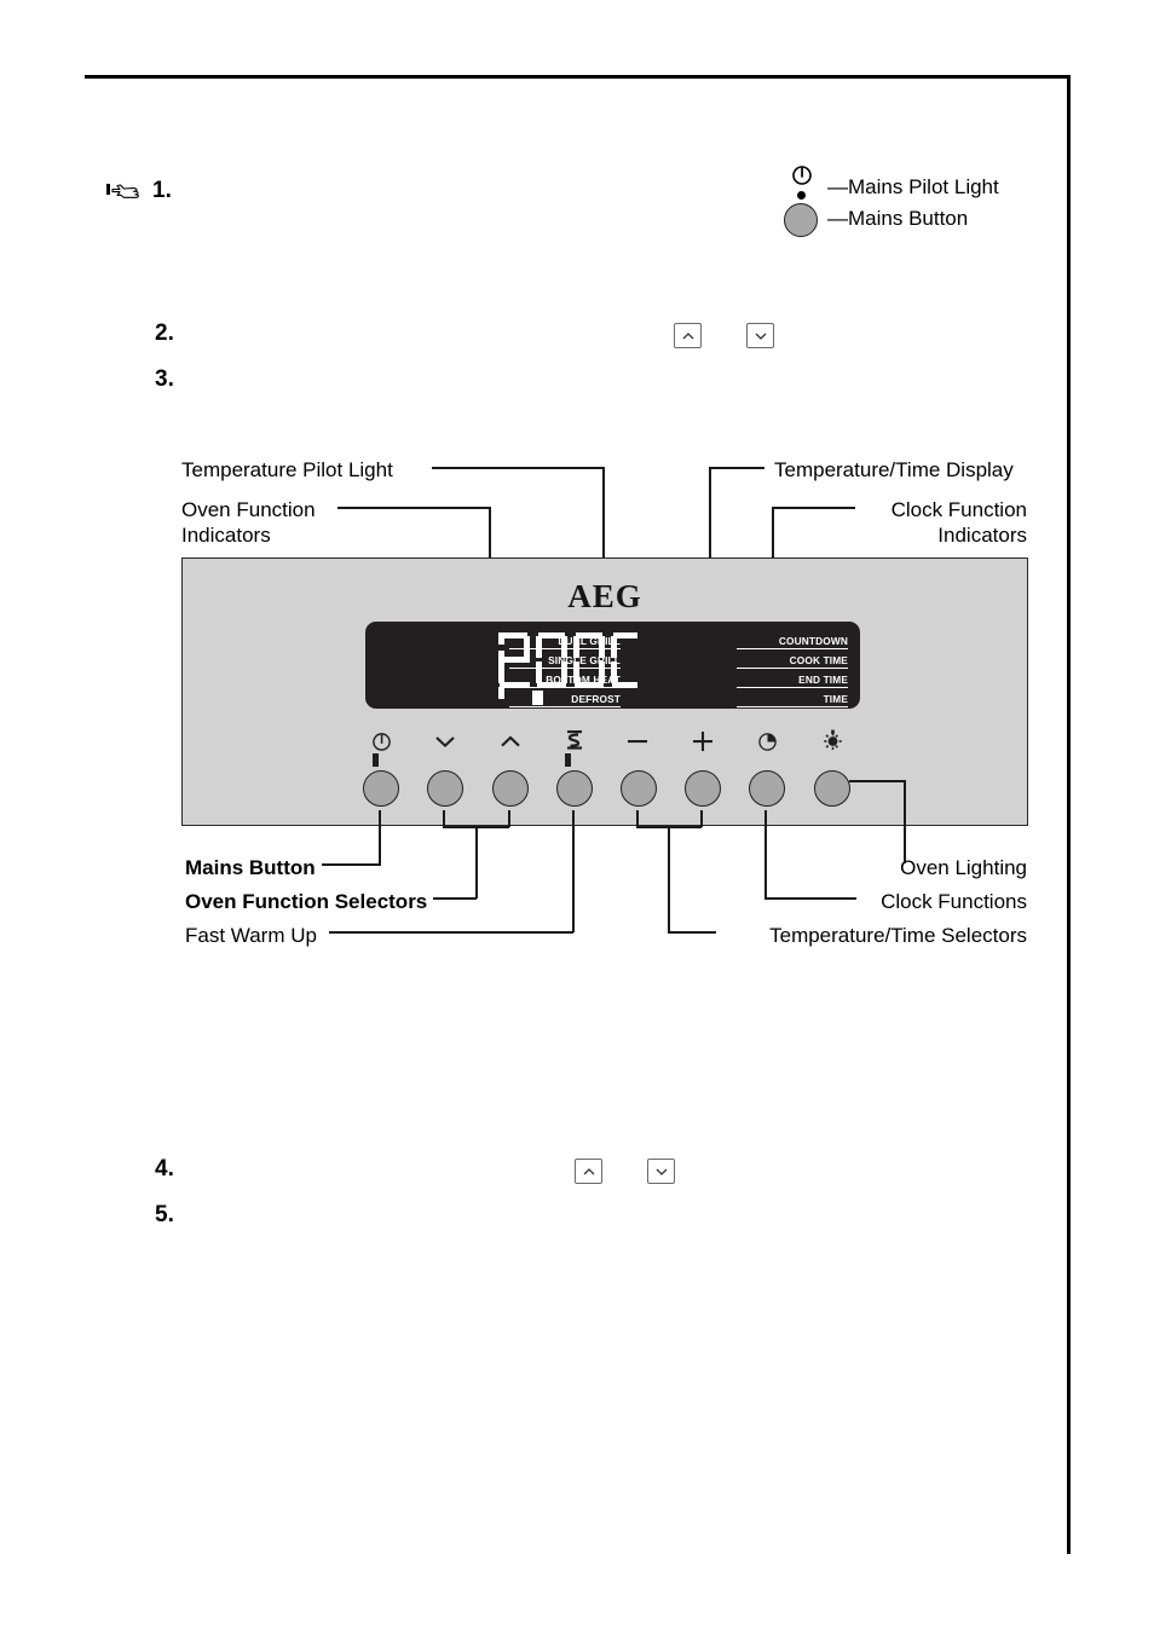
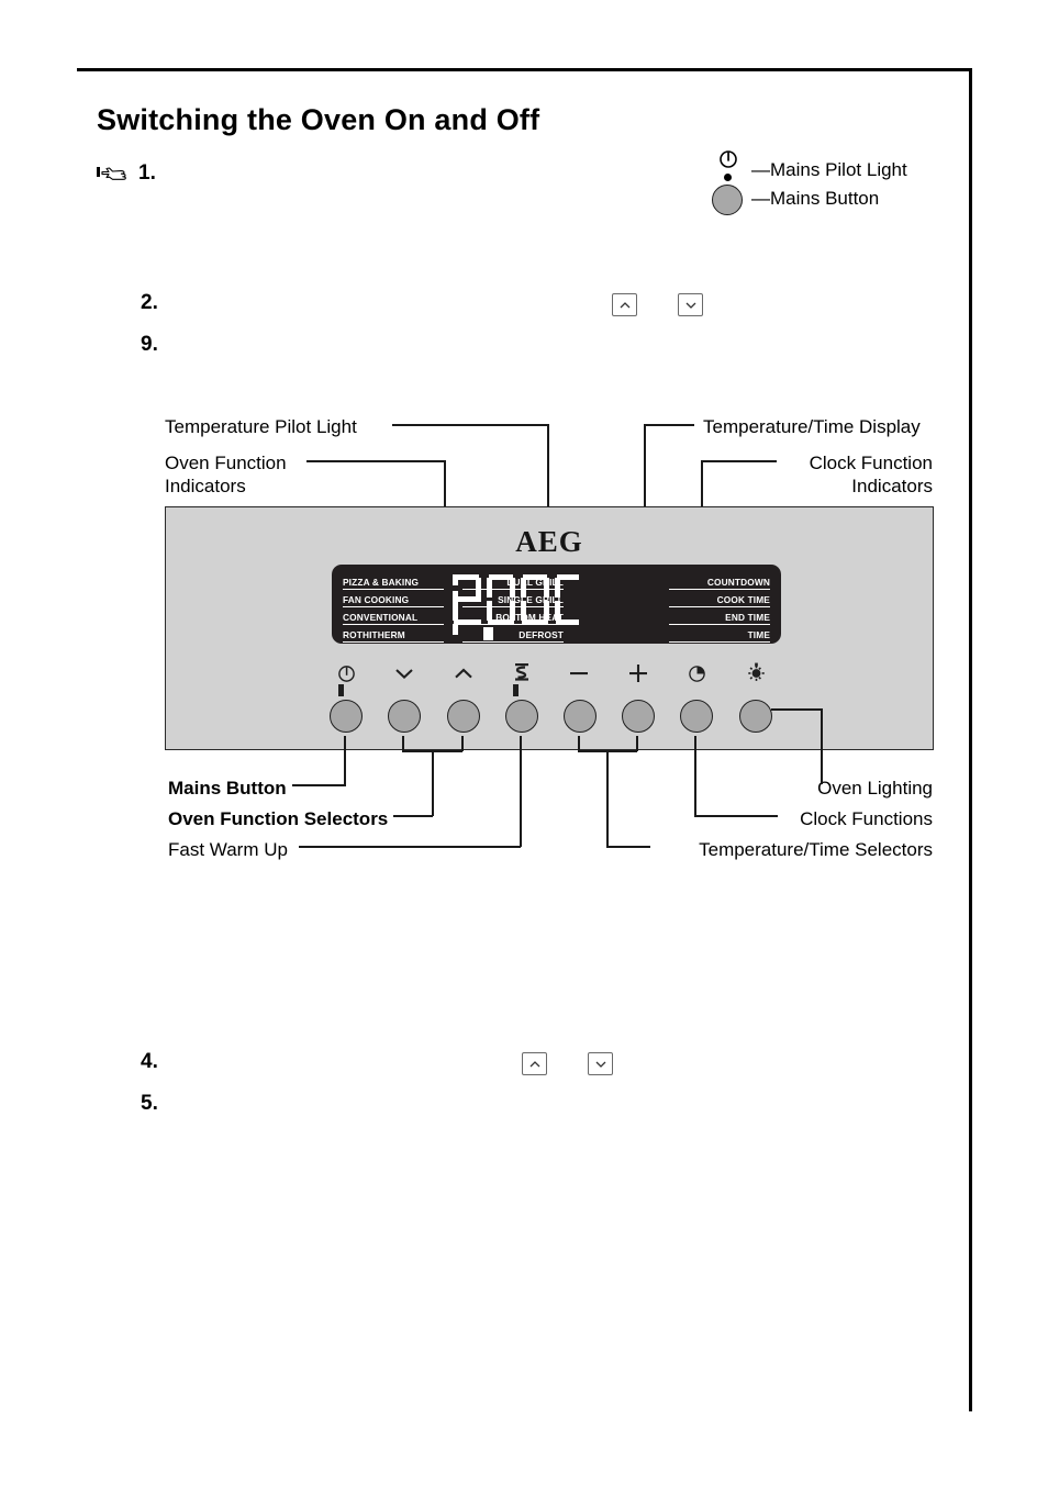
+ Switching the Oven On and Off
  1.
  —Mains Pilot Light
  —Mains Button
  2.
- 3.
+ 9.
  Temperature Pilot Light
  Oven Function
  Indicators
  Temperature/Time Display
  Clock Function
  Indicators
  AEG
+ PIZZA & BAKING
+ FAN COOKING
+ CONVENTIONAL
+ ROTHITHERM
  SINGLE GRILL
  DEFROST
  COUNTDOWN
  COOK TIME
  END TIME
  TIME
  Mains Button
  Oven Function Selectors
  Fast Warm Up
  Oven Lighting
  Clock Functions
  Temperature/Time Selectors
  4.
  5.
